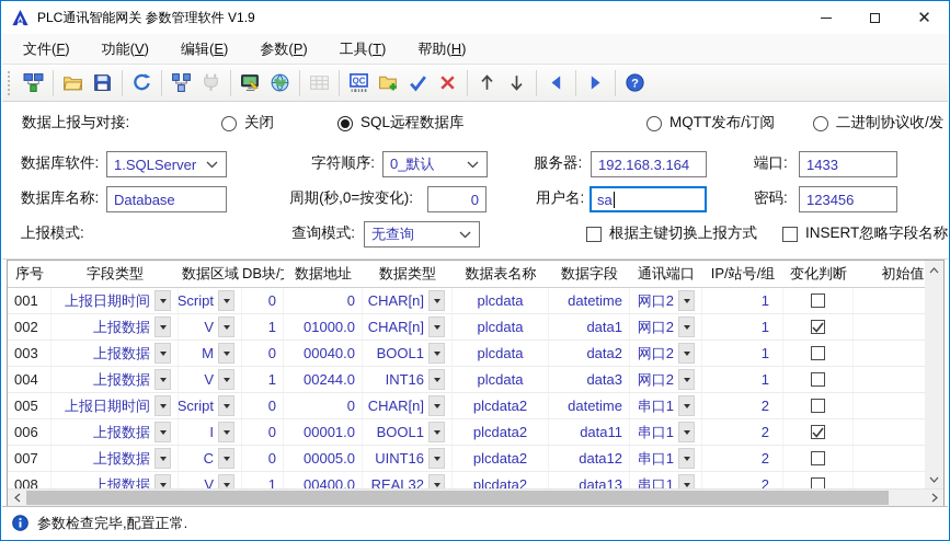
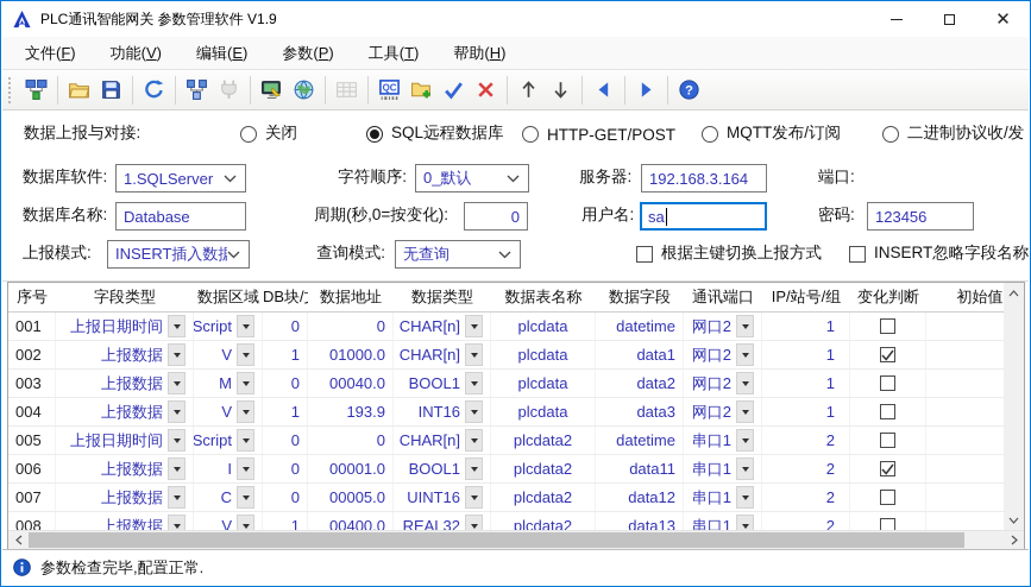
  PLC通讯智能网关 参数管理软件 V1.9
  ✕
  文件(F)
  功能(V)
  编辑(E)
  参数(P)
  工具(T)
  帮助(H)
  QC
  ?
  数据上报与对接:
  关闭
  SQL远程数据库
+ HTTP-GET/POST
  MQTT发布/订阅
  二进制协议收/发
  数据库软件:
  1.SQLServer
  字符顺序:
  0_默认
  服务器:
  192.168.3.164
  端口:
- 1433
  数据库名称:
  Database
  周期(秒,0=按变化):
  0
  用户名:
  sa
  密码:
  123456
  上报模式:
+ INSERT插入数据
  查询模式:
  无查询
  根据主键切换上报方式
  INSERT忽略字段名称
  序号
  字段类型
  数据区域
  DB块/
  数据地址
  数据类型
  数据表名称
  数据字段
  通讯端口
  IP/站号/组
  变化判断
  初始值
  001
  上报日期时间
  Script
  0
  0
  CHAR[n]
  plcdata
  datetime
  网口2
  1
  002
  上报数据
  V
  1
  01000.0
  CHAR[n]
  plcdata
  data1
  网口2
  1
  003
  上报数据
  M
  0
  00040.0
  BOOL1
  plcdata
  data2
  网口2
  1
  004
  上报数据
  V
  1
- 00244.0
+ 193.9
  INT16
  plcdata
  data3
  网口2
  1
  005
  上报日期时间
  Script
  0
  0
  CHAR[n]
  plcdata2
  datetime
  串口1
  2
  006
  上报数据
  I
  0
  00001.0
  BOOL1
  plcdata2
  data11
  串口1
  2
  007
  上报数据
  C
  0
  00005.0
  UINT16
  plcdata2
  data12
  串口1
  2
  008
  上报数据
  V
  1
  00400.0
  REAL32
  plcdata2
  data13
  串口1
  2
  参数检查完毕,配置正常.
